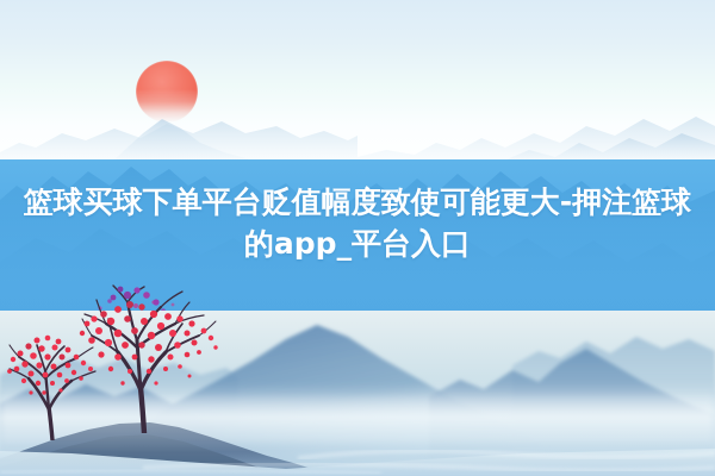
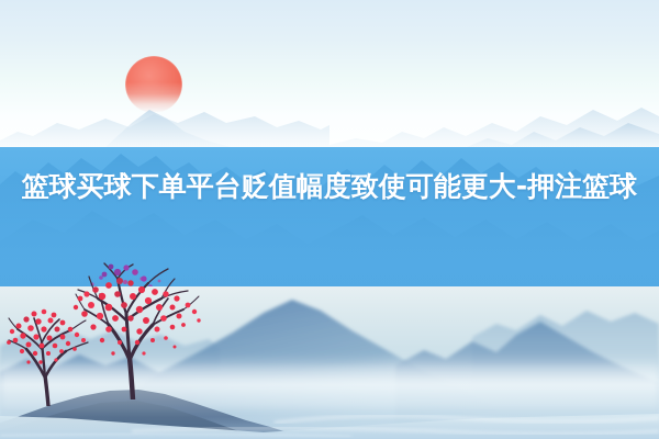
  篮球买球下单平台贬值幅度致使可能更大-押注篮球
- 的app_平台入口
